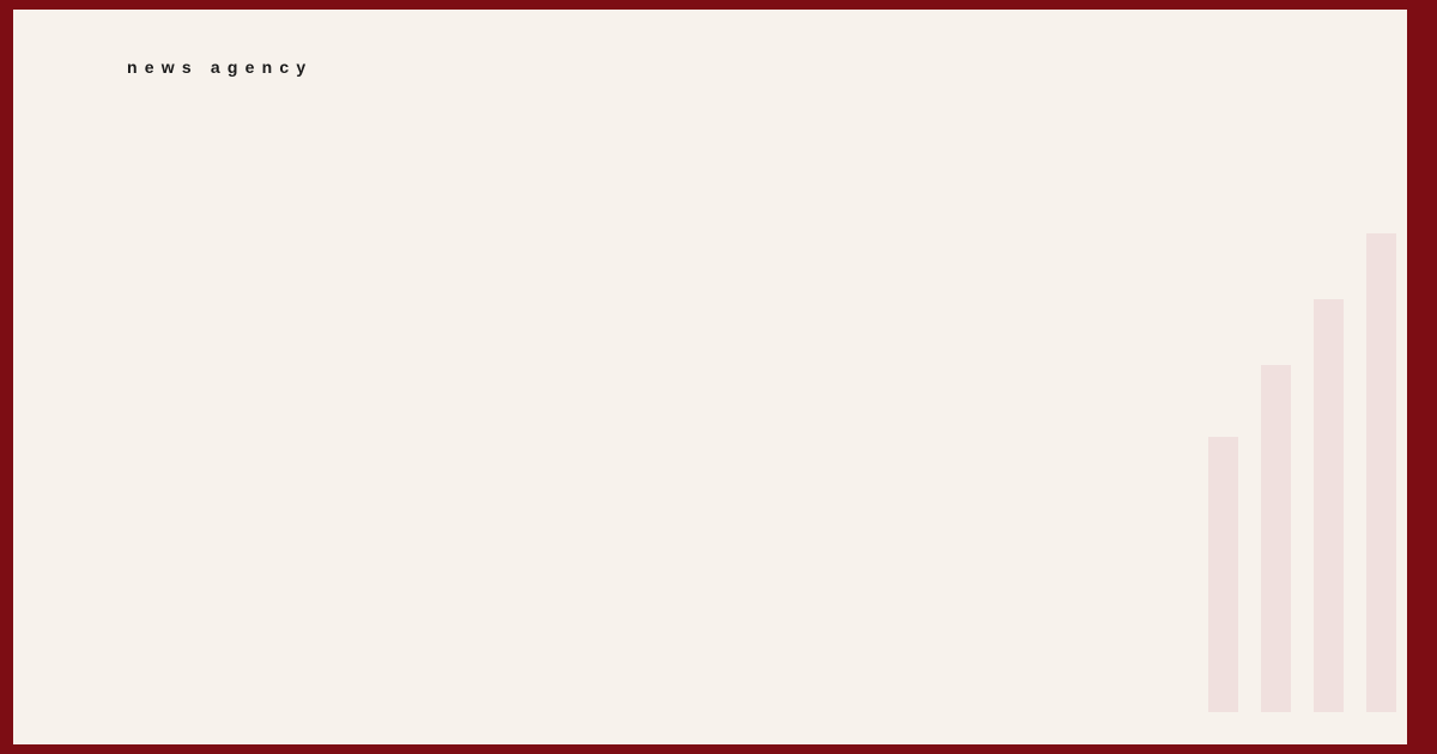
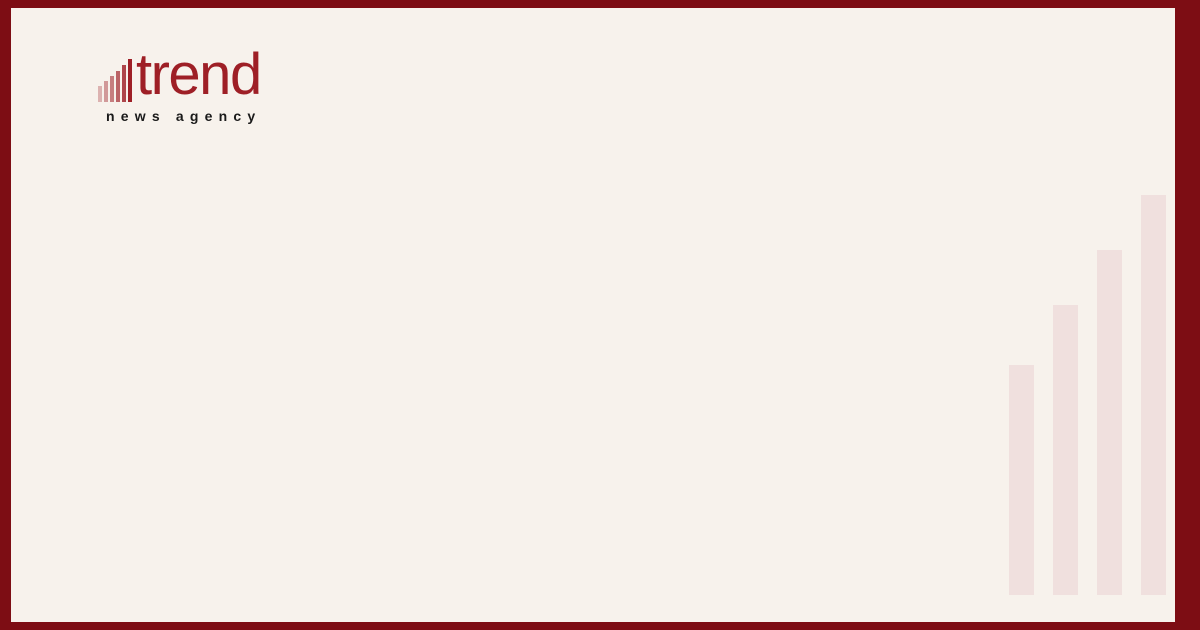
+ trend
  news agency
